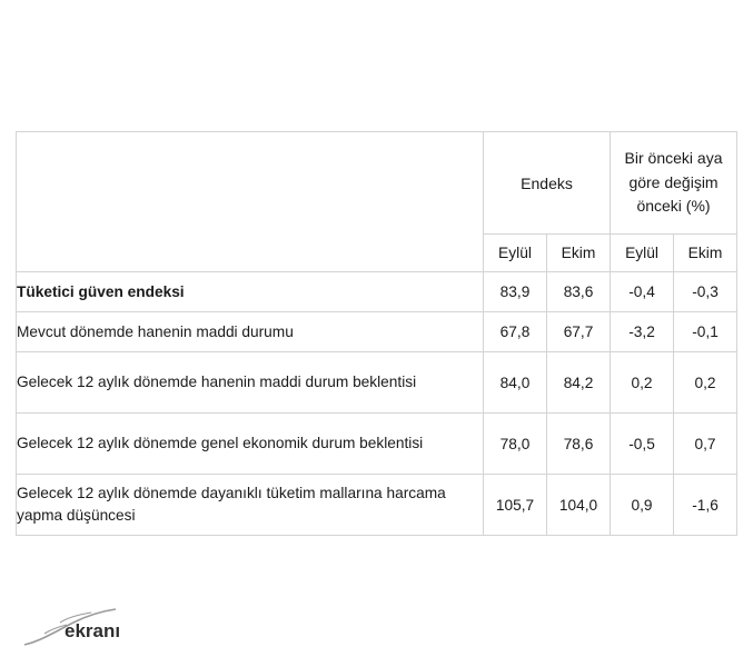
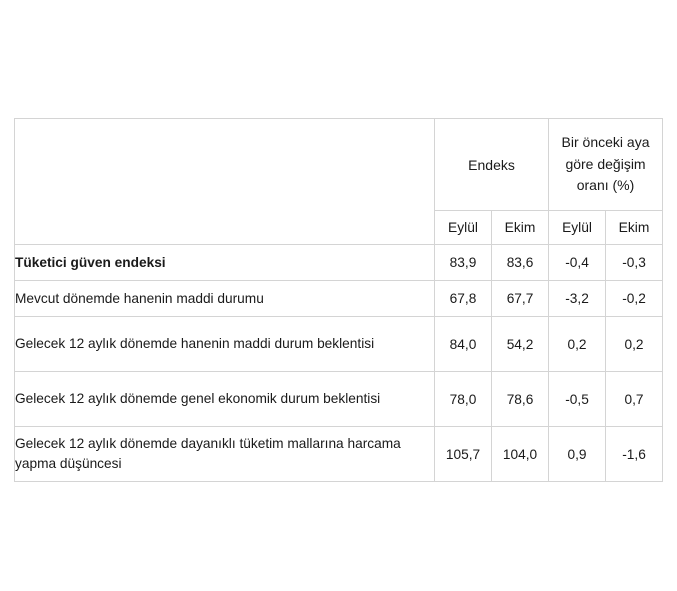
- 	Endeks	Bir önceki aya göre değişim önceki (%)
+ 	Endeks	Bir önceki aya göre değişim oranı (%)
  Eylül	Ekim	Eylül	Ekim
  Tüketici güven endeksi	83,9	83,6	-0,4	-0,3
- Mevcut dönemde hanenin maddi durumu	67,8	67,7	-3,2	-0,1
+ Mevcut dönemde hanenin maddi durumu	67,8	67,7	-3,2	-0,2
- Gelecek 12 aylık dönemde hanenin maddi durum beklentisi	84,0	84,2	0,2	0,2
+ Gelecek 12 aylık dönemde hanenin maddi durum beklentisi	84,0	54,2	0,2	0,2
  Gelecek 12 aylık dönemde genel ekonomik durum beklentisi	78,0	78,6	-0,5	0,7
  Gelecek 12 aylık dönemde dayanıklı tüketim mallarına harcama yapma düşüncesi	105,7	104,0	0,9	-1,6
- ekranı
